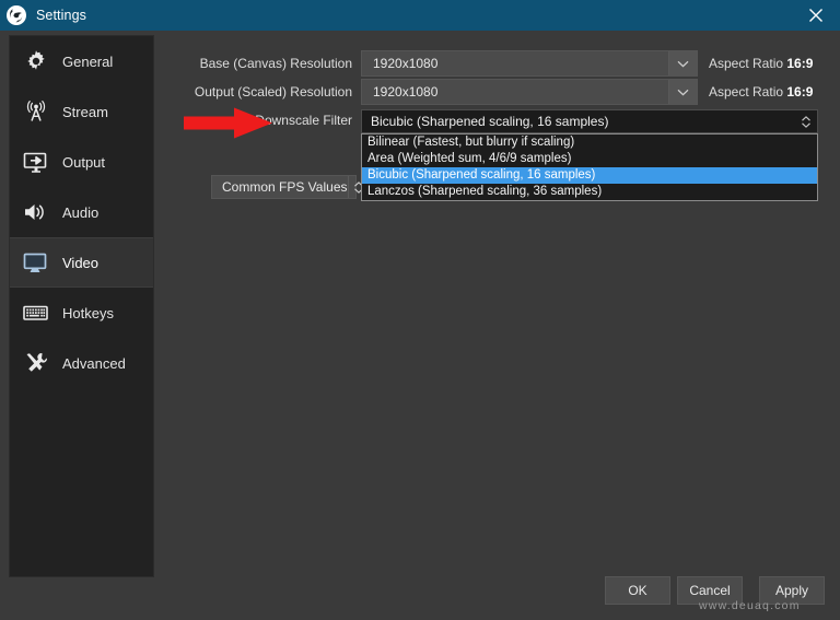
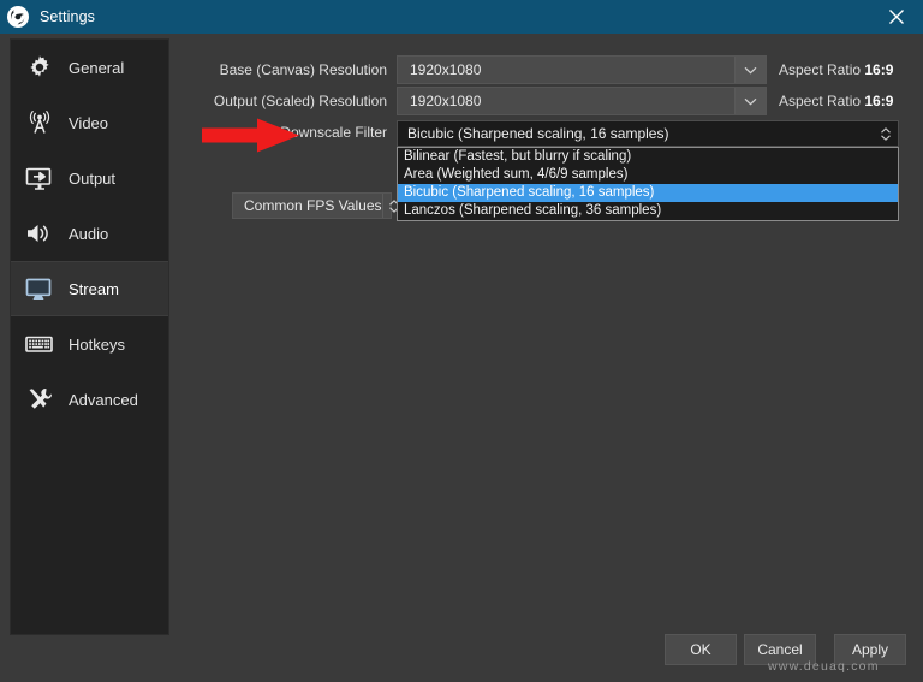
  Settings
  General
- Stream
+ Video
  Output
  Audio
- Video
+ Stream
  Hotkeys
  Advanced
  Base (Canvas) Resolution
  1920x1080
  Aspect Ratio 16:9
  Output (Scaled) Resolution
  1920x1080
  Aspect Ratio 16:9
  ownscale Filter
  Bicubic (Sharpened scaling, 16 samples)
  Bilinear (Fastest, but blurry if scaling)
  Area (Weighted sum, 4/6/9 samples)
  Bicubic (Sharpened scaling, 16 samples)
  Lanczos (Sharpened scaling, 36 samples)
  Common FPS Values
  OK
  Cancel
  Apply
  www.deuaq.com
